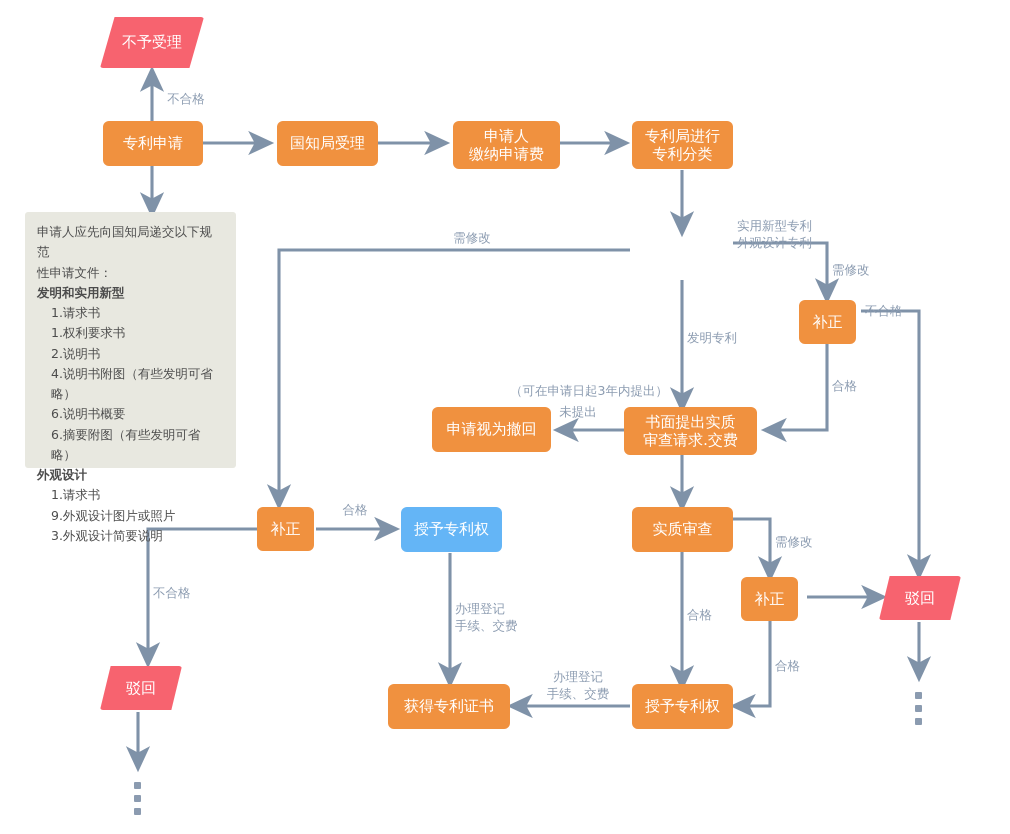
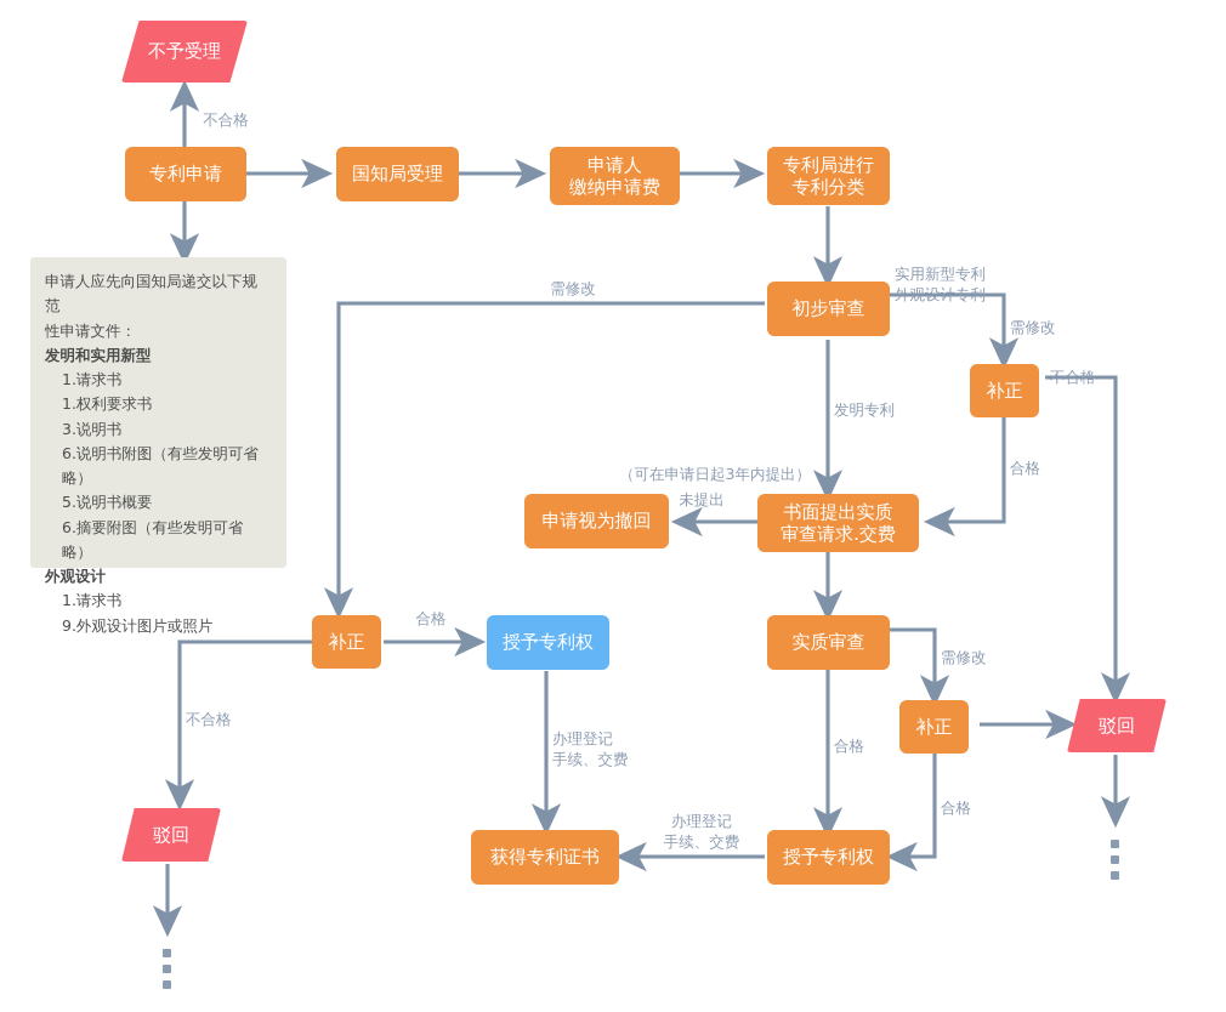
  不予受理
  专利申请
  国知局受理
  申请人
  缴纳申请费
  专利局进行
  专利分类
+ 初步审查
  补正
  申请视为撤回
  书面提出实质
  审查请求.交费
  补正
  授予专利权
  实质审查
  补正
  驳回
  驳回
  获得专利证书
  授予专利权
  申请人应先向国知局递交以下规范
  性申请文件：
  发明和实用新型
  1.请求书
  1.权利要求书
- 2.说明书
+ 3.说明书
- 4.说明书附图（有些发明可省略）
+ 6.说明书附图（有些发明可省略）
- 6.说明书概要
+ 5.说明书概要
  6.摘要附图（有些发明可省略）
  外观设计
  1.请求书
  9.外观设计图片或照片
- 3.外观设计简要说明
  不合格
  需修改
  实用新型专利
  外观设计专利
  需修改
  不合格
  发明专利
  合格
  （可在申请日起3年内提出）
  未提出
  合格
  不合格
  办理登记
  手续、交费
  需修改
  合格
  合格
  办理登记
  手续、交费
